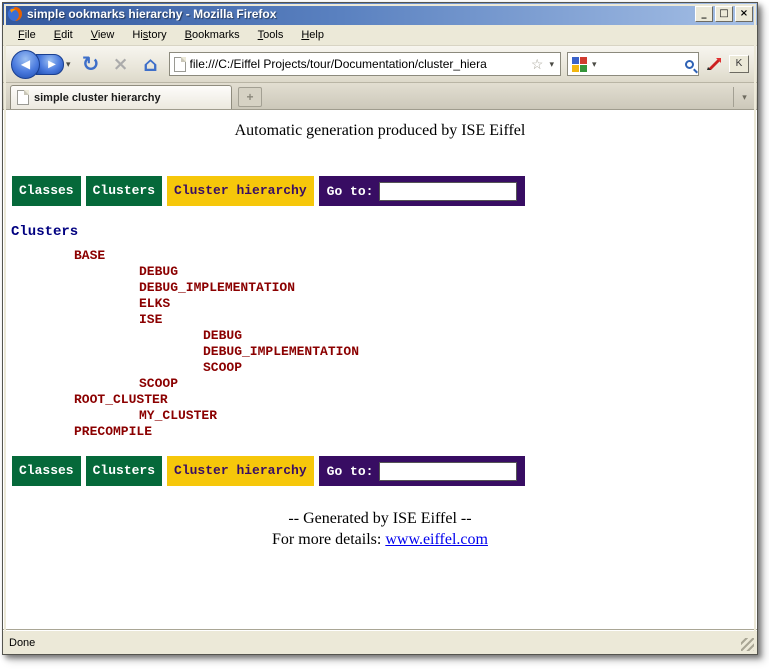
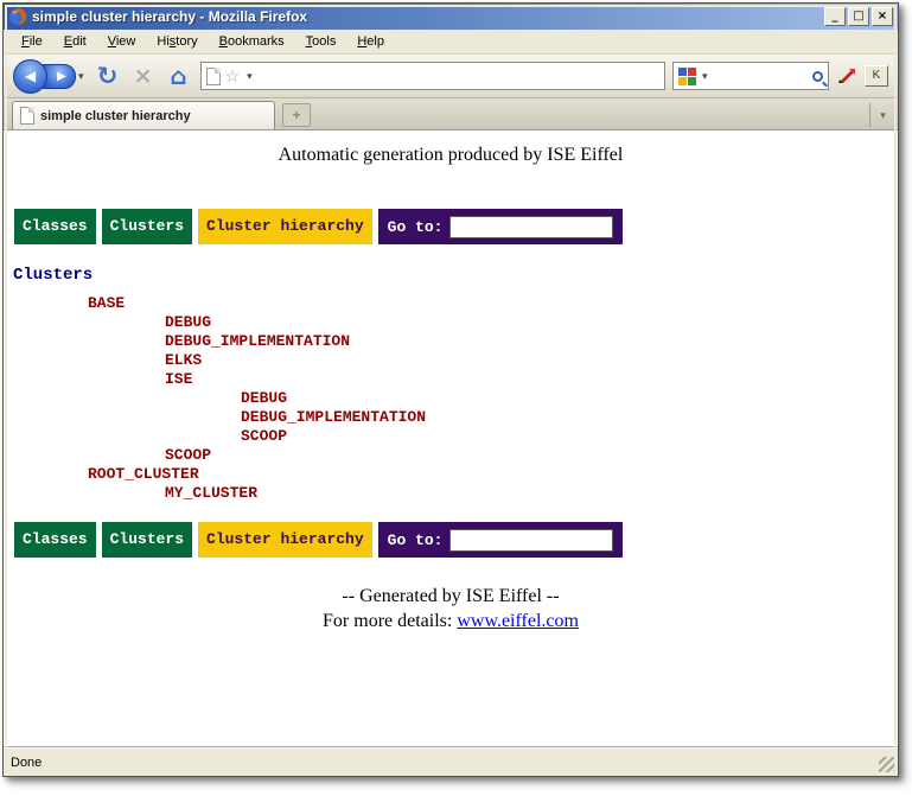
- simple ookmarks hierarchy - Mozilla Firefox
+ simple cluster hierarchy - Mozilla Firefox
  _
  □
  ×
  File
  Edit
  View
  History
  Bookmarks
  Tools
  Help
  ◀
  ▶
  ▾
  ↻
  ×
  ⌂
- file:///C:/Eiffel Projects/tour/Documentation/cluster_hiera
  ☆
  ▾
  ▾
  K
  simple cluster hierarchy
  +
  ▾
  Automatic generation produced by ISE Eiffel
  Classes
  Clusters
  Cluster hierarchy
  Go to:
  Clusters
  BASE
  DEBUG
  DEBUG_IMPLEMENTATION
  ELKS
  ISE
  DEBUG
  DEBUG_IMPLEMENTATION
  SCOOP
  SCOOP
  ROOT_CLUSTER
  MY_CLUSTER
- PRECOMPILE
  Classes
  Clusters
  Cluster hierarchy
  Go to:
  -- Generated by ISE Eiffel --
  For more details: www.eiffel.com
  Done
